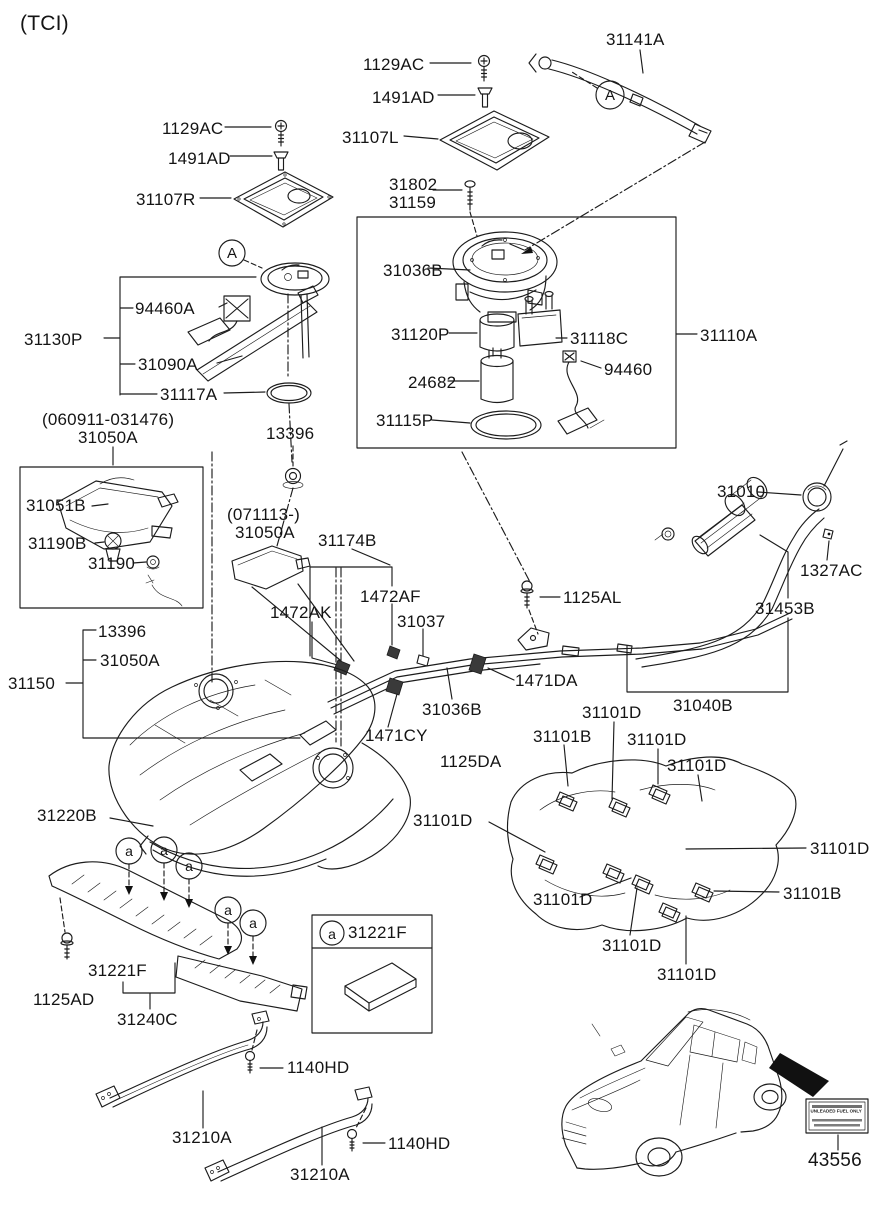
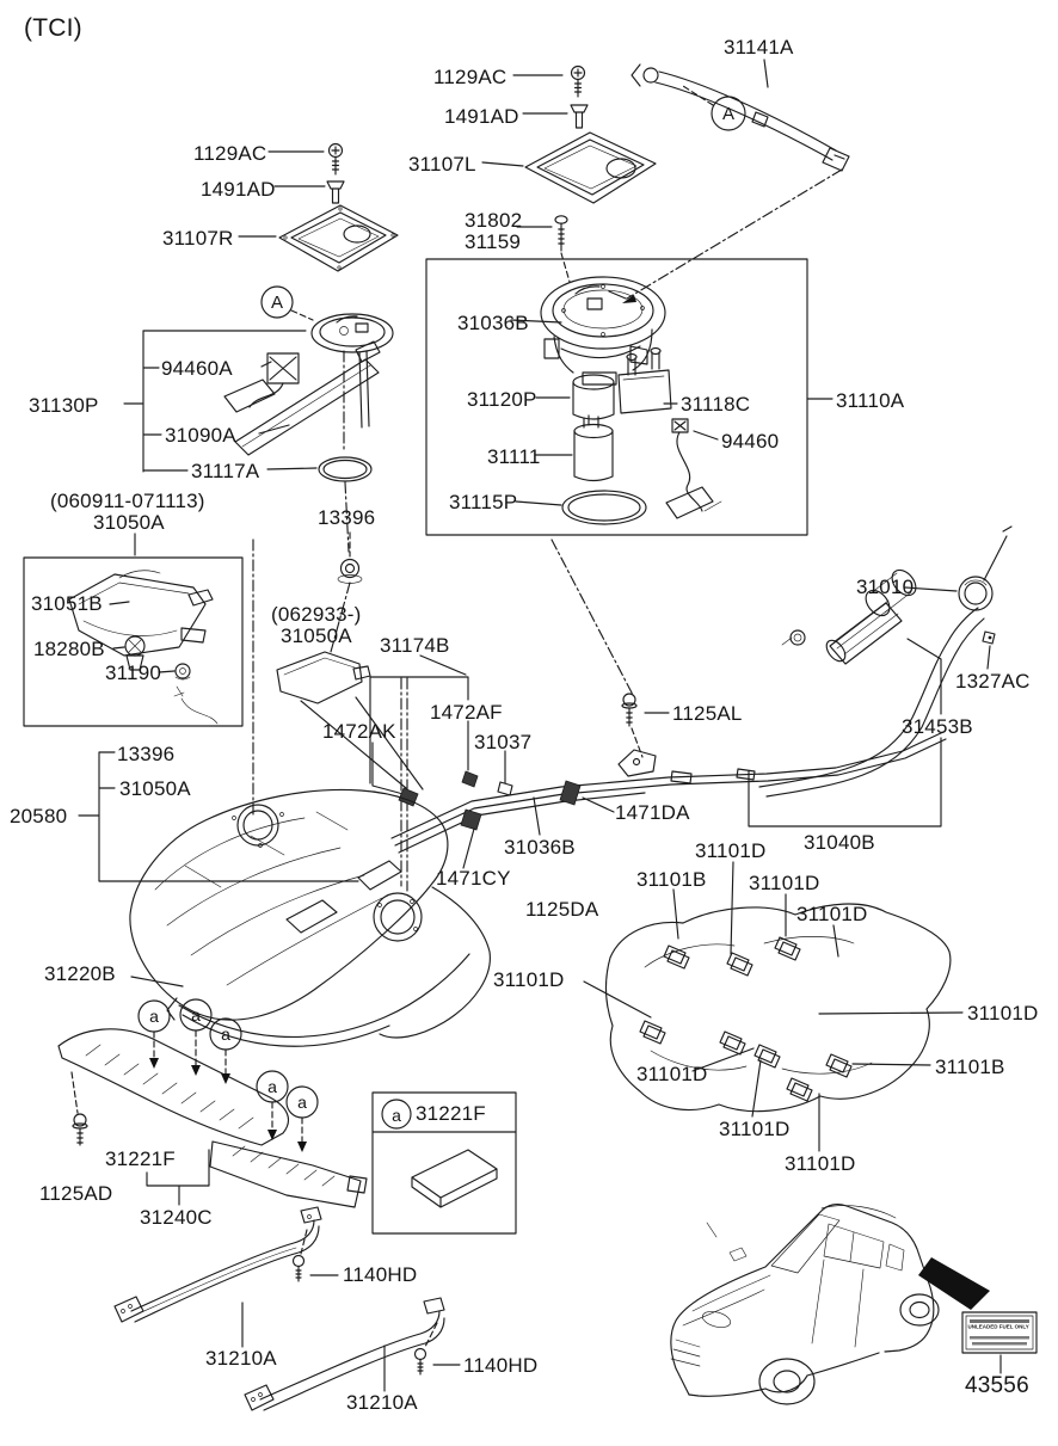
  (TCI)
  1129AC
  1491AD
  31107R
  1129AC
  1491AD
  31107L
  31141A
  31802
  31159
  31036B
  31120P
  31118C
- 24682
+ 31111
  94460
  31115P
  31110A
  31130P
  94460A
  31090A
  31117A
- (060911-031476)
+ (060911-071113)
  31050A
  31051B
- 31190B
+ 18280B
  31190
  13396
- (071113-)
+ (062933-)
  31050A
  31174B
  1472AK
  1472AF
  31037
  1125AL
  31010
  1327AC
  31453B
  31040B
  1471DA
  31036B
  1471CY
  1125DA
  13396
  31050A
- 31150
+ 20580
  31220B
  31101D
  31101B
  31101D
  31101D
  31101D
  31101D
  31101B
  31101D
  31101D
  31101D
  1125AD
  31221F
  31240C
  31221F
  1140HD
  31210A
  1140HD
  31210A
  43556
  A
  A
  a
  a
  a
  a
  a
  a
